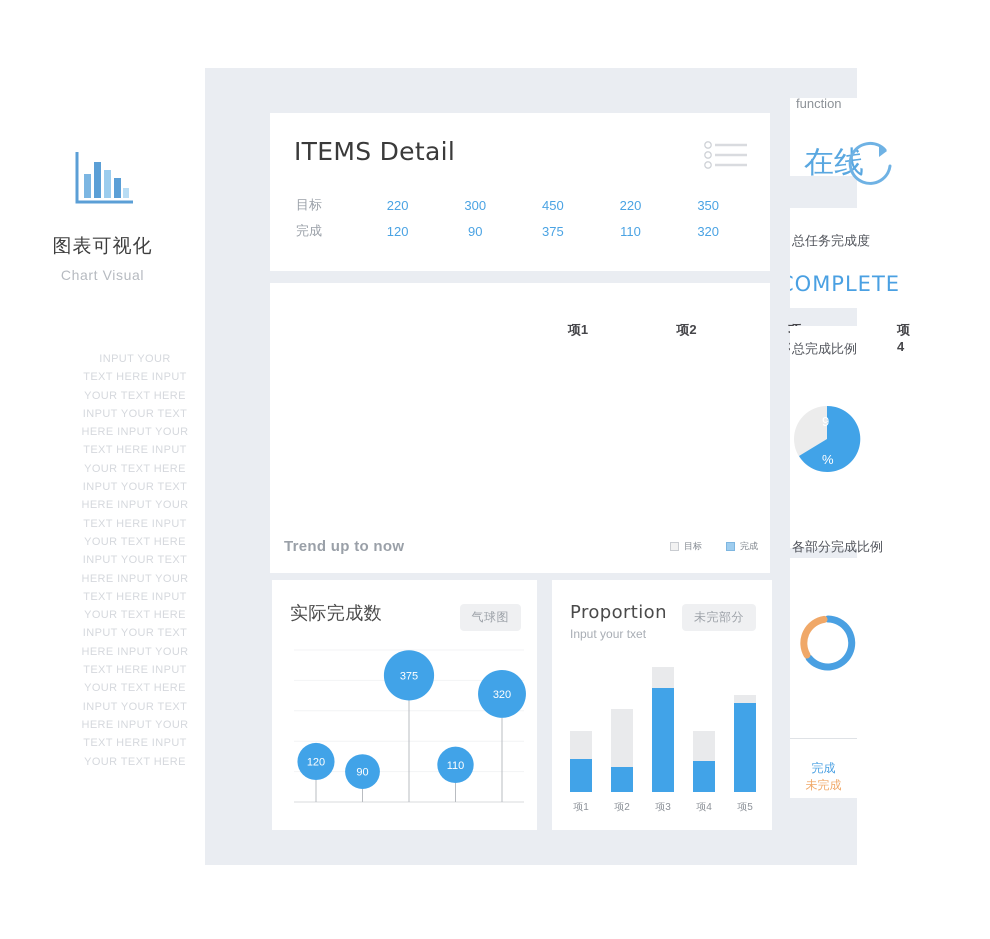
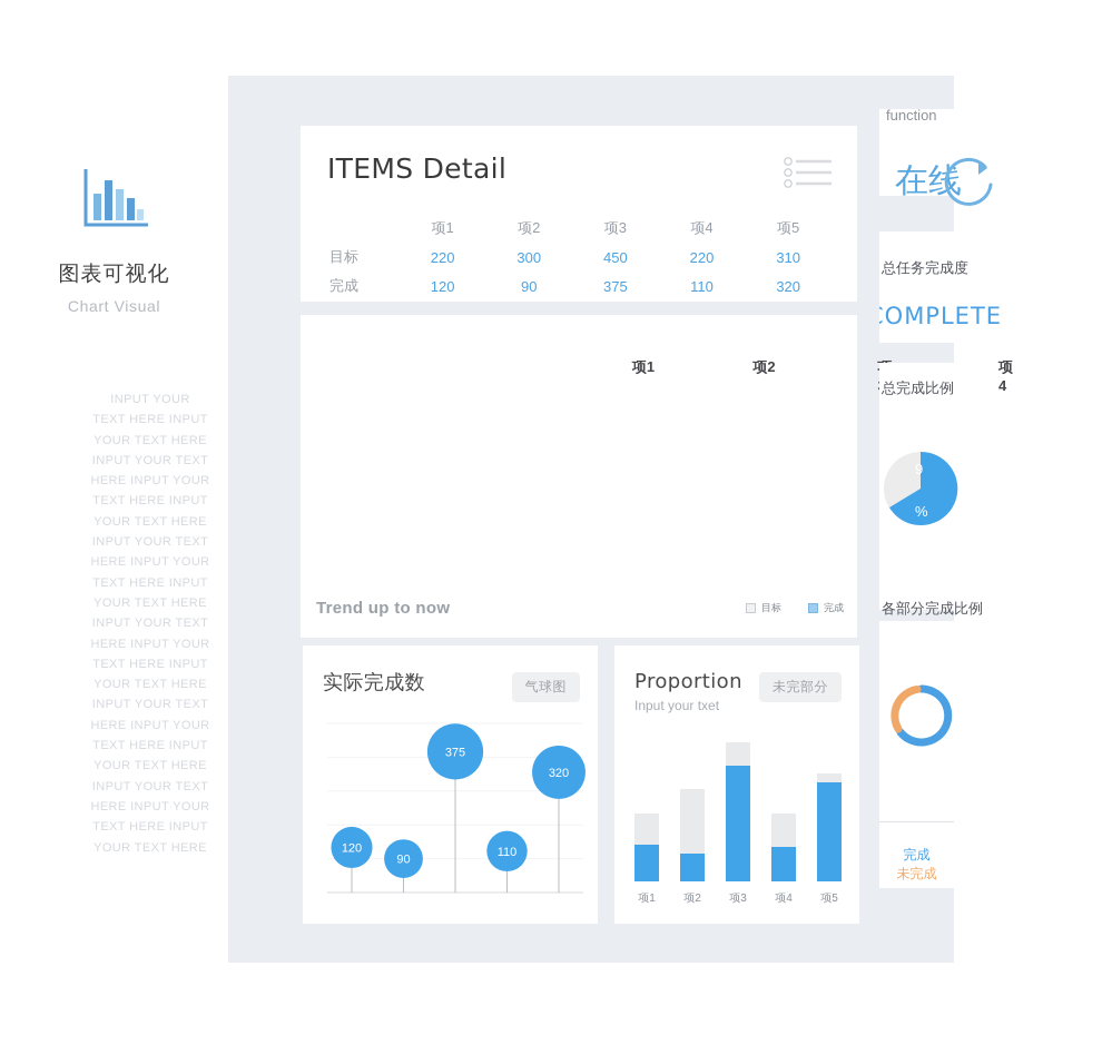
  图表可视化
  Chart Visual
  INPUT YOUR
  TEXT HERE INPUT
  YOUR TEXT HERE
  INPUT YOUR TEXT
  HERE INPUT YOUR
  TEXT HERE INPUT
  YOUR TEXT HERE
  INPUT YOUR TEXT
  HERE INPUT YOUR
  TEXT HERE INPUT
  YOUR TEXT HERE
  INPUT YOUR TEXT
  HERE INPUT YOUR
  TEXT HERE INPUT
  YOUR TEXT HERE
  INPUT YOUR TEXT
  HERE INPUT YOUR
  TEXT HERE INPUT
  YOUR TEXT HERE
  INPUT YOUR TEXT
  HERE INPUT YOUR
  TEXT HERE INPUT
  YOUR TEXT HERE
  ITEMS Detail
+ 	项1	项2	项3	项4	项5
- 目标	220	300	450	220	350
+ 目标	220	300	450	220	310
  完成	120	90	375	110	320
  项1
  项2
  项4
  Trend up to now
  目标
  完成
  实际完成数
  气球图
  120
  90
  375
  110
  320
  Proportion
  未完部分
  Input your txet
  项1
  项2
  项3
  项4
  项5
  function
  总任务完成度
  OMPLETE
  总完成比例
  9
  %
  各部分完成比例
  完成
  未完成
